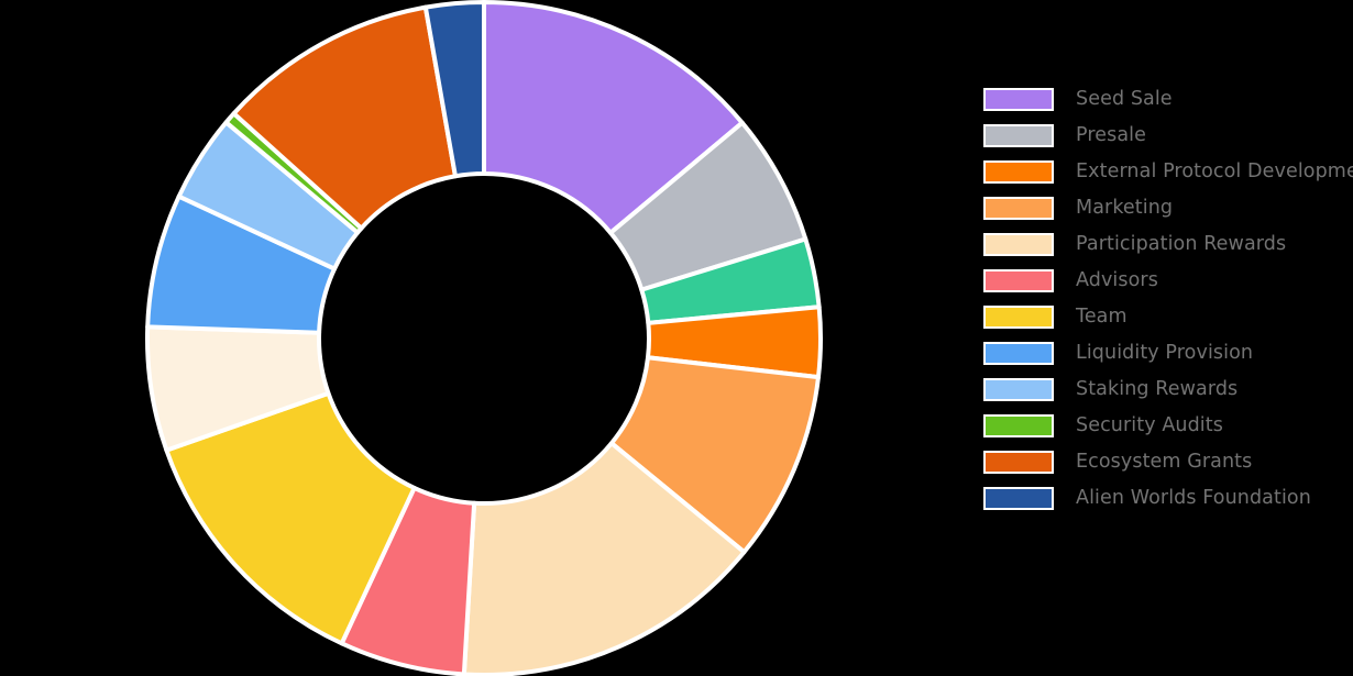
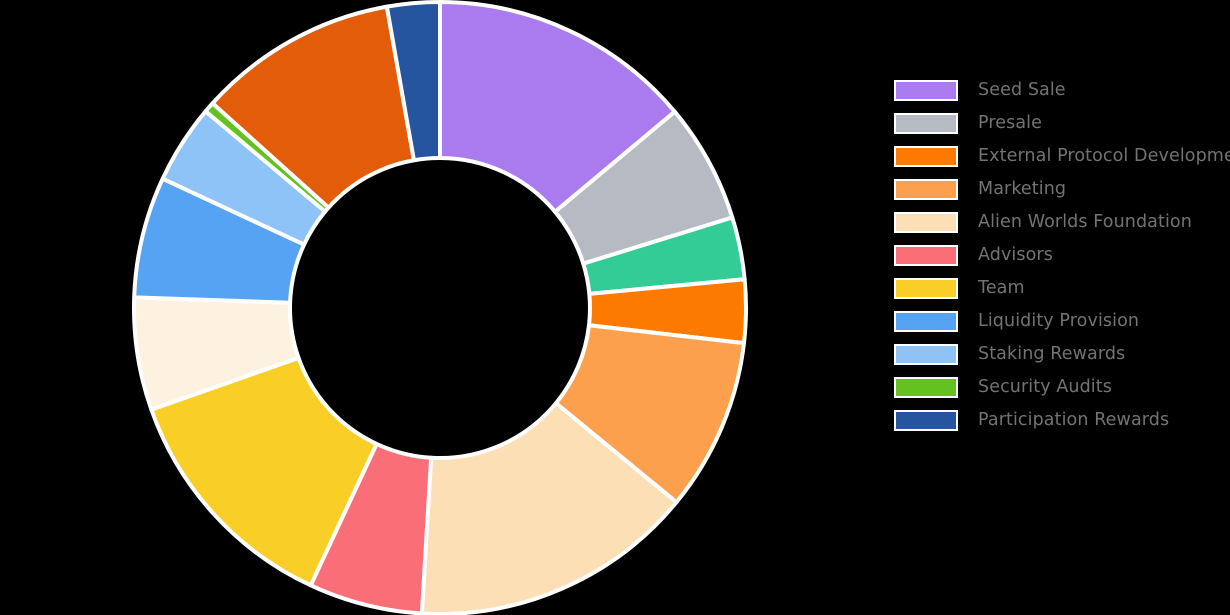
  Seed Sale
  Presale
  External Protocol Developme
  Marketing
- Participation Rewards
+ Alien Worlds Foundation
  Advisors
  Team
  Liquidity Provision
  Staking Rewards
  Security Audits
- Ecosystem Grants
- Alien Worlds Foundation
+ Participation Rewards
